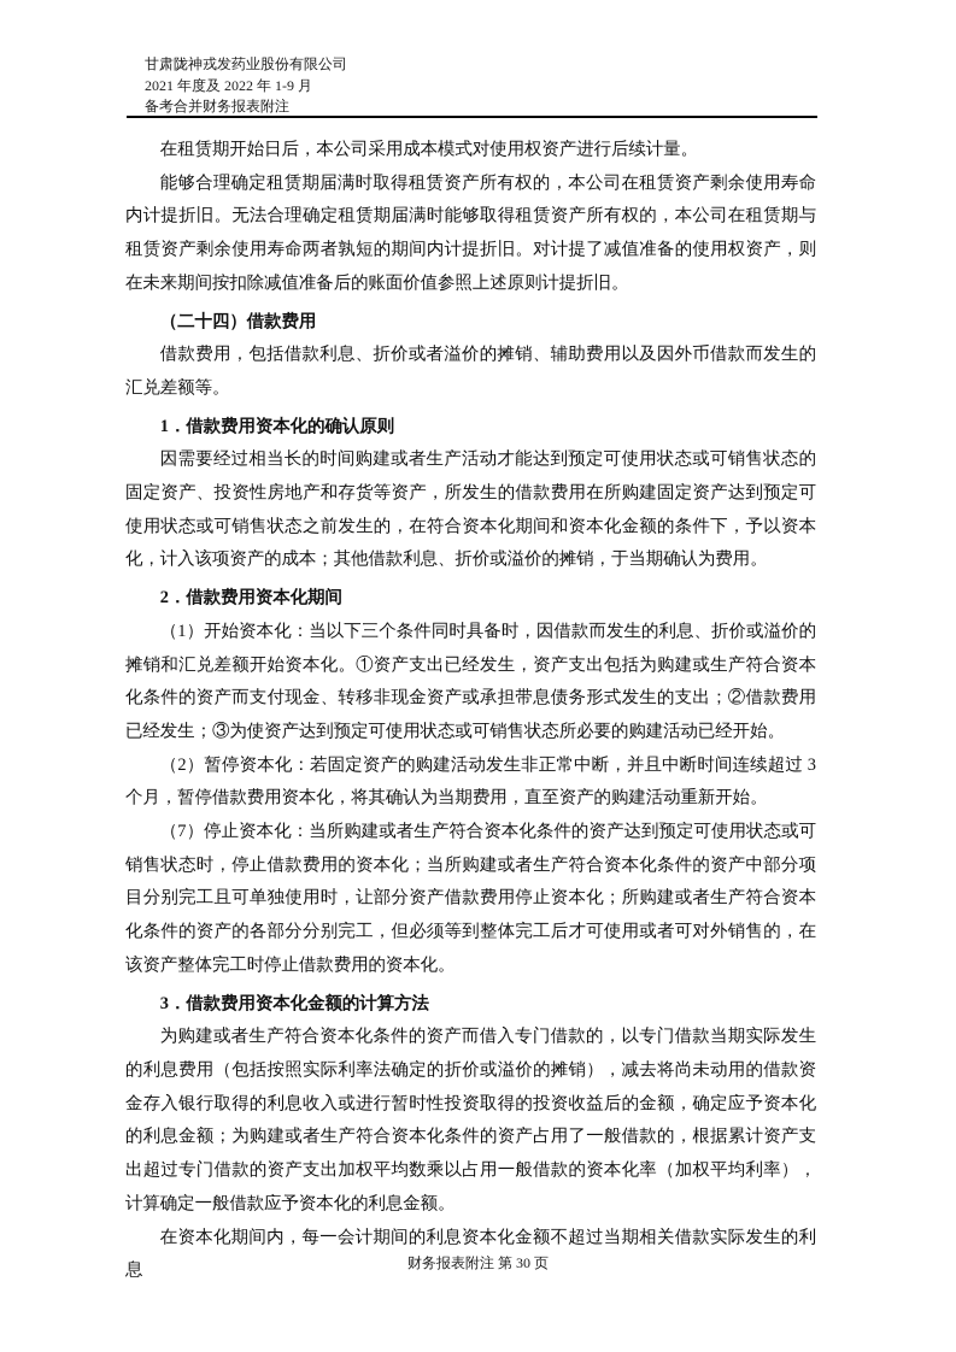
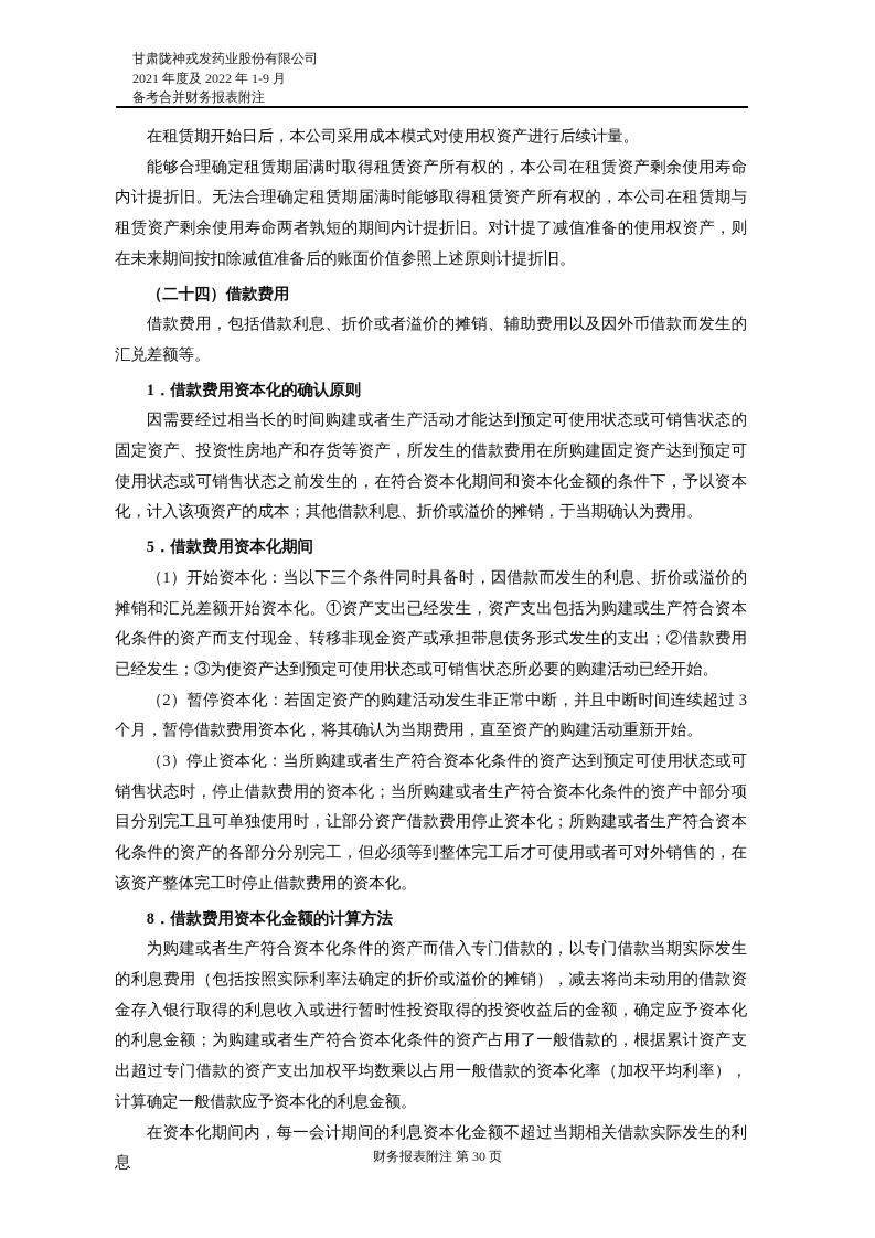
  甘肃陇神戎发药业股份有限公司
  2021 年度及 2022 年 1-9 月
  备考合并财务报表附注
  在租赁期开始日后，本公司采用成本模式对使用权资产进行后续计量。
  能够合理确定租赁期届满时取得租赁资产所有权的，本公司在租赁资产剩余使用寿命内计提折旧。无法合理确定租赁期届满时能够取得租赁资产所有权的，本公司在租赁期与租赁资产剩余使用寿命两者孰短的期间内计提折旧。对计提了减值准备的使用权资产，则在未来期间按扣除减值准备后的账面价值参照上述原则计提折旧。
  （二十四）借款费用
  借款费用，包括借款利息、折价或者溢价的摊销、辅助费用以及因外币借款而发生的汇兑差额等。
  1．借款费用资本化的确认原则
  因需要经过相当长的时间购建或者生产活动才能达到预定可使用状态或可销售状态的固定资产、投资性房地产和存货等资产，所发生的借款费用在所购建固定资产达到预定可使用状态或可销售状态之前发生的，在符合资本化期间和资本化金额的条件下，予以资本化，计入该项资产的成本；其他借款利息、折价或溢价的摊销，于当期确认为费用。
- 2．借款费用资本化期间
+ 5．借款费用资本化期间
  （1）开始资本化：当以下三个条件同时具备时，因借款而发生的利息、折价或溢价的摊销和汇兑差额开始资本化。①资产支出已经发生，资产支出包括为购建或生产符合资本化条件的资产而支付现金、转移非现金资产或承担带息债务形式发生的支出；②借款费用已经发生；③为使资产达到预定可使用状态或可销售状态所必要的购建活动已经开始。
  （2）暂停资本化：若固定资产的购建活动发生非正常中断，并且中断时间连续超过 3 个月，暂停借款费用资本化，将其确认为当期费用，直至资产的购建活动重新开始。
- （7）停止资本化：当所购建或者生产符合资本化条件的资产达到预定可使用状态或可销售状态时，停止借款费用的资本化；当所购建或者生产符合资本化条件的资产中部分项目分别完工且可单独使用时，让部分资产借款费用停止资本化；所购建或者生产符合资本化条件的资产的各部分分别完工，但必须等到整体完工后才可使用或者可对外销售的，在该资产整体完工时停止借款费用的资本化。
+ （3）停止资本化：当所购建或者生产符合资本化条件的资产达到预定可使用状态或可销售状态时，停止借款费用的资本化；当所购建或者生产符合资本化条件的资产中部分项目分别完工且可单独使用时，让部分资产借款费用停止资本化；所购建或者生产符合资本化条件的资产的各部分分别完工，但必须等到整体完工后才可使用或者可对外销售的，在该资产整体完工时停止借款费用的资本化。
- 3．借款费用资本化金额的计算方法
+ 8．借款费用资本化金额的计算方法
  为购建或者生产符合资本化条件的资产而借入专门借款的，以专门借款当期实际发生的利息费用（包括按照实际利率法确定的折价或溢价的摊销），减去将尚未动用的借款资金存入银行取得的利息收入或进行暂时性投资取得的投资收益后的金额，确定应予资本化的利息金额；为购建或者生产符合资本化条件的资产占用了一般借款的，根据累计资产支出超过专门借款的资产支出加权平均数乘以占用一般借款的资本化率（加权平均利率），计算确定一般借款应予资本化的利息金额。
  在资本化期间内，每一会计期间的利息资本化金额不超过当期相关借款实际发生的利息
  财务报表附注 第 30 页
